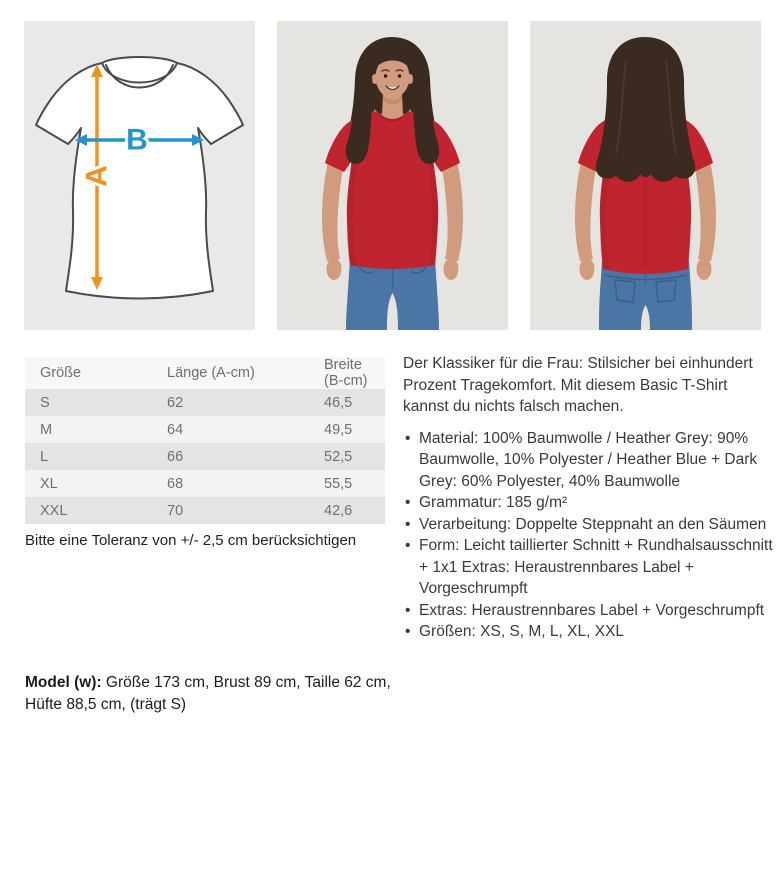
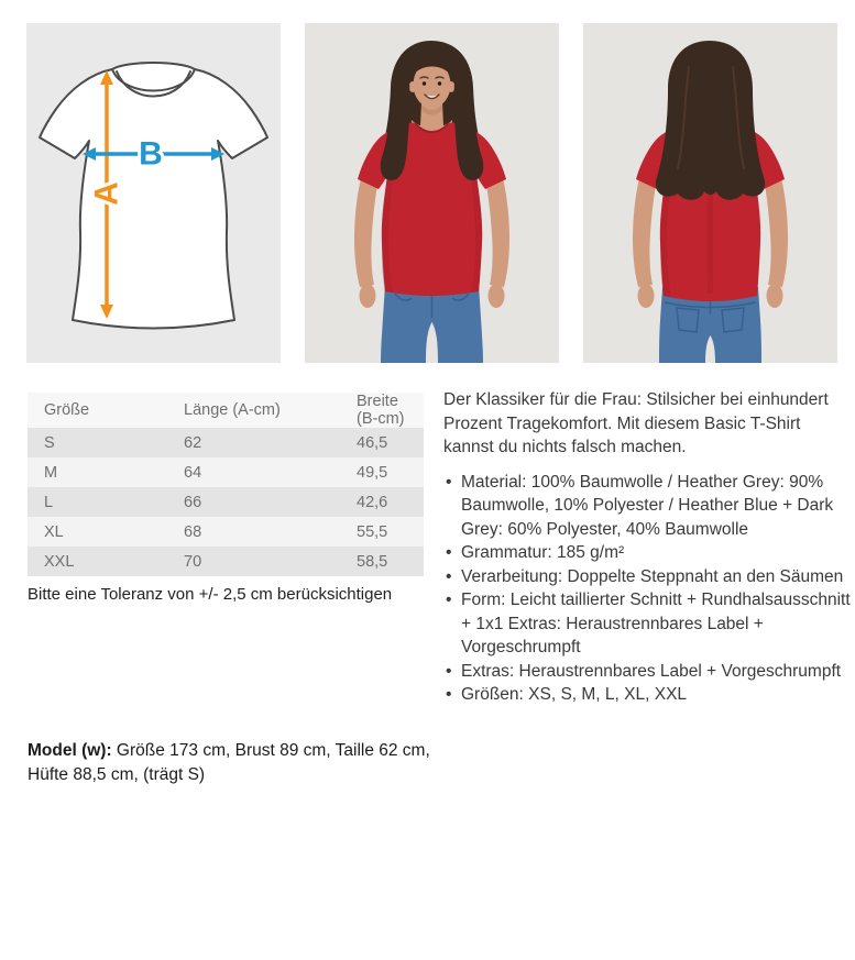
  B
  Größe	Länge (A-cm)	Breite (B-cm)
  S	62	46,5
  M	64	49,5
- L	66	52,5
+ L	66	42,6
  XL	68	55,5
- XXL	70	42,6
+ XXL	70	58,5
  Bitte eine Toleranz von +/- 2,5 cm berücksichtigen
  Model (w): Größe 173 cm, Brust 89 cm, Taille 62 cm, Hüfte 88,5 cm, (trägt S)
  Der Klassiker für die Frau: Stilsicher bei einhun­dert Prozent Tragekomfort. Mit diesem Basic T-Shirt kannst du nichts falsch machen.
  Material: 100% Baumwolle / Heather Grey: 90% Baumwolle, 10% Polyester / Heather Blue + Dark Grey: 60% Polyester, 40% Baumwolle
  Grammatur: 185 g/m²
  Verarbeitung: Doppelte Steppnaht an den Säumen
  Form: Leicht taillierter Schnitt + Rundhalsaus­schnitt + 1x1 Extras: Heraustrennbares Label + Vorgeschrumpft
  Extras: Heraustrennbares Label + Vorge­schrumpft
  Größen: XS, S, M, L, XL, XXL
